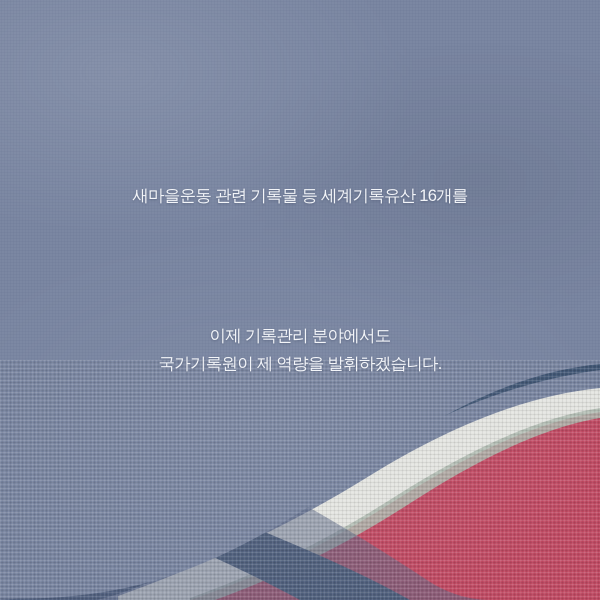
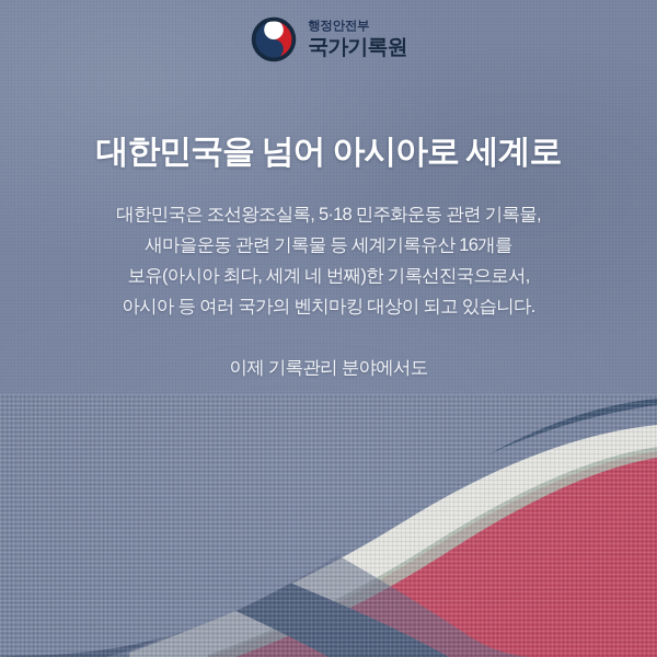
+ 행정안전부
+ 국가기록원
+ 대한민국을 넘어 아시아로 세계로
+ 대한민국은 조선왕조실록, 5·18 민주화운동 관련 기록물,
  새마을운동 관련 기록물 등 세계기록유산 16개를
+ 보유(아시아 최다, 세계 네 번째)한 기록선진국으로서,
+ 아시아 등 여러 국가의 벤치마킹 대상이 되고 있습니다.
  이제 기록관리 분야에서도
- 국가기록원이 제 역량을 발휘하겠습니다.
